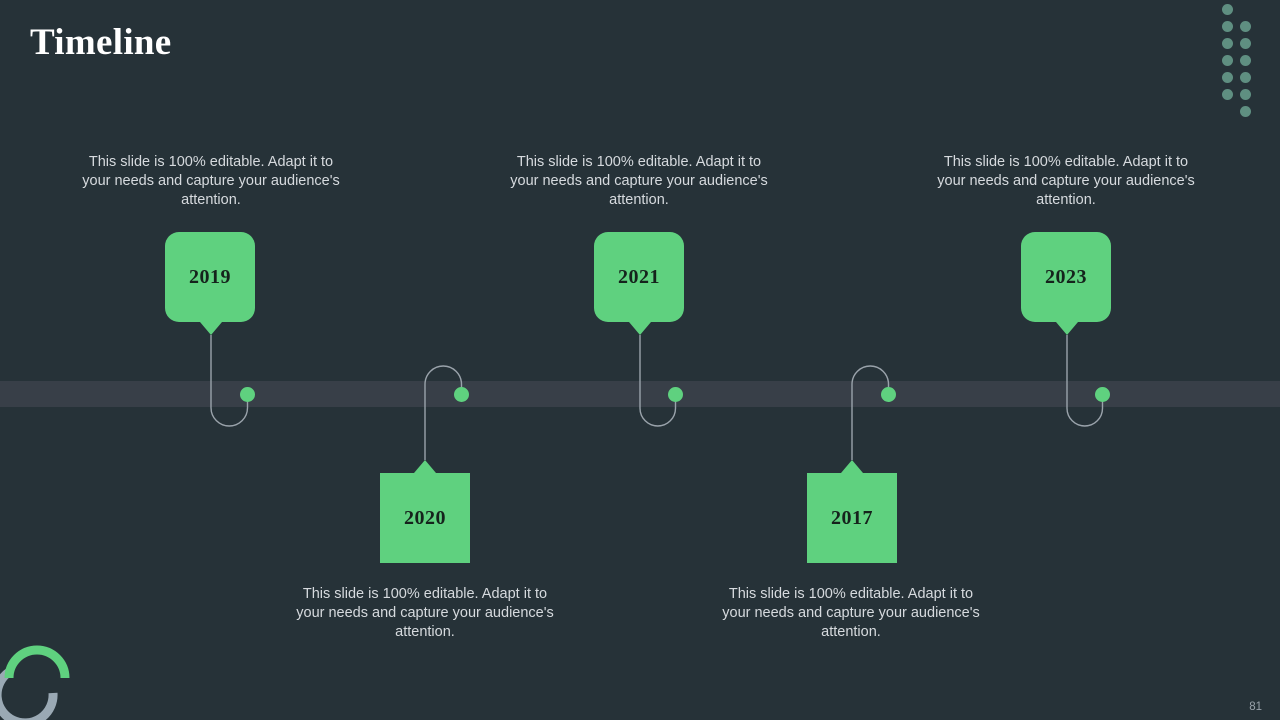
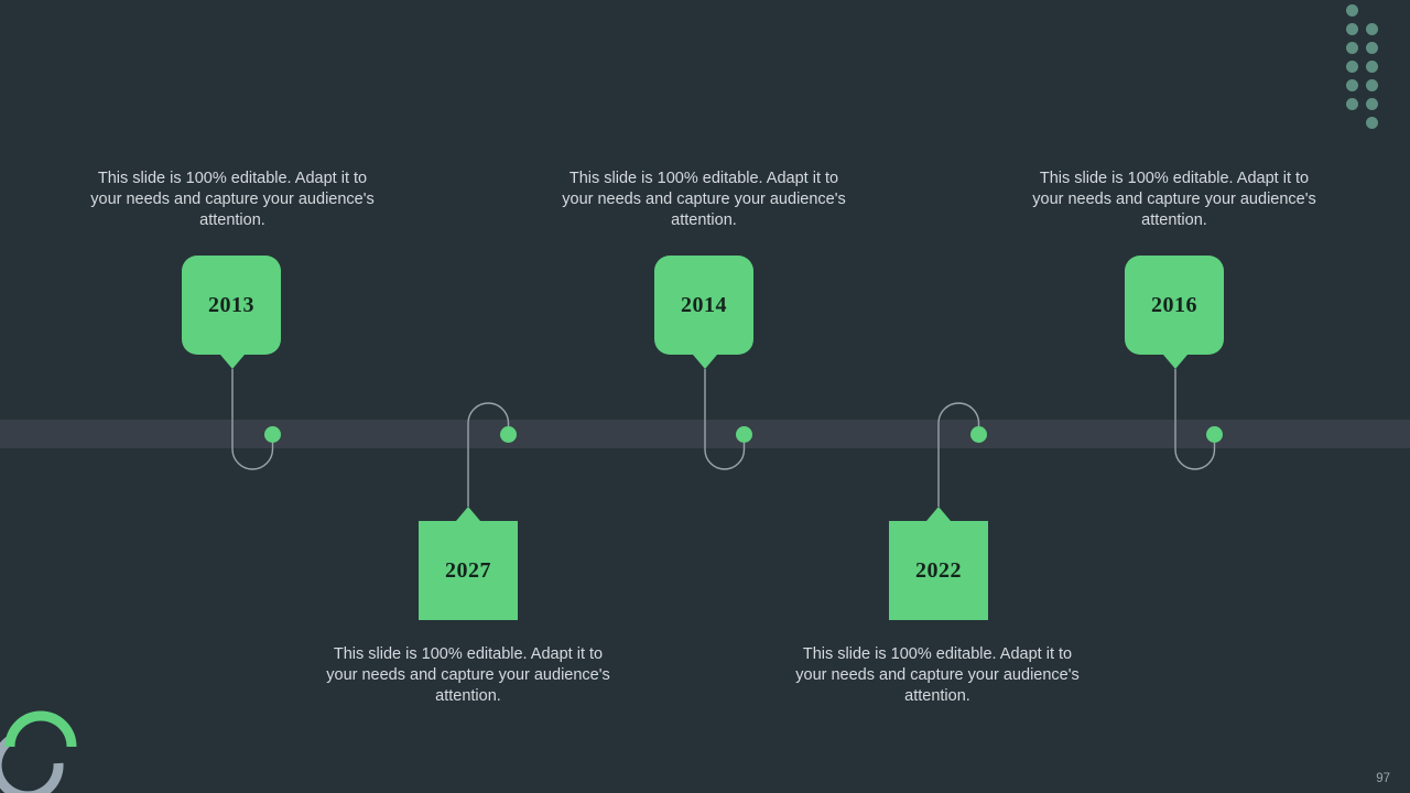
- Timeline
- 2019
+ 2013
  This slide is 100% editable. Adapt it to your needs and capture your audience's attention.
- 2020
+ 2027
  This slide is 100% editable. Adapt it to your needs and capture your audience's attention.
- 2021
+ 2014
  This slide is 100% editable. Adapt it to your needs and capture your audience's attention.
- 2017
+ 2022
  This slide is 100% editable. Adapt it to your needs and capture your audience's attention.
- 2023
+ 2016
  This slide is 100% editable. Adapt it to your needs and capture your audience's attention.
- 81
+ 97
